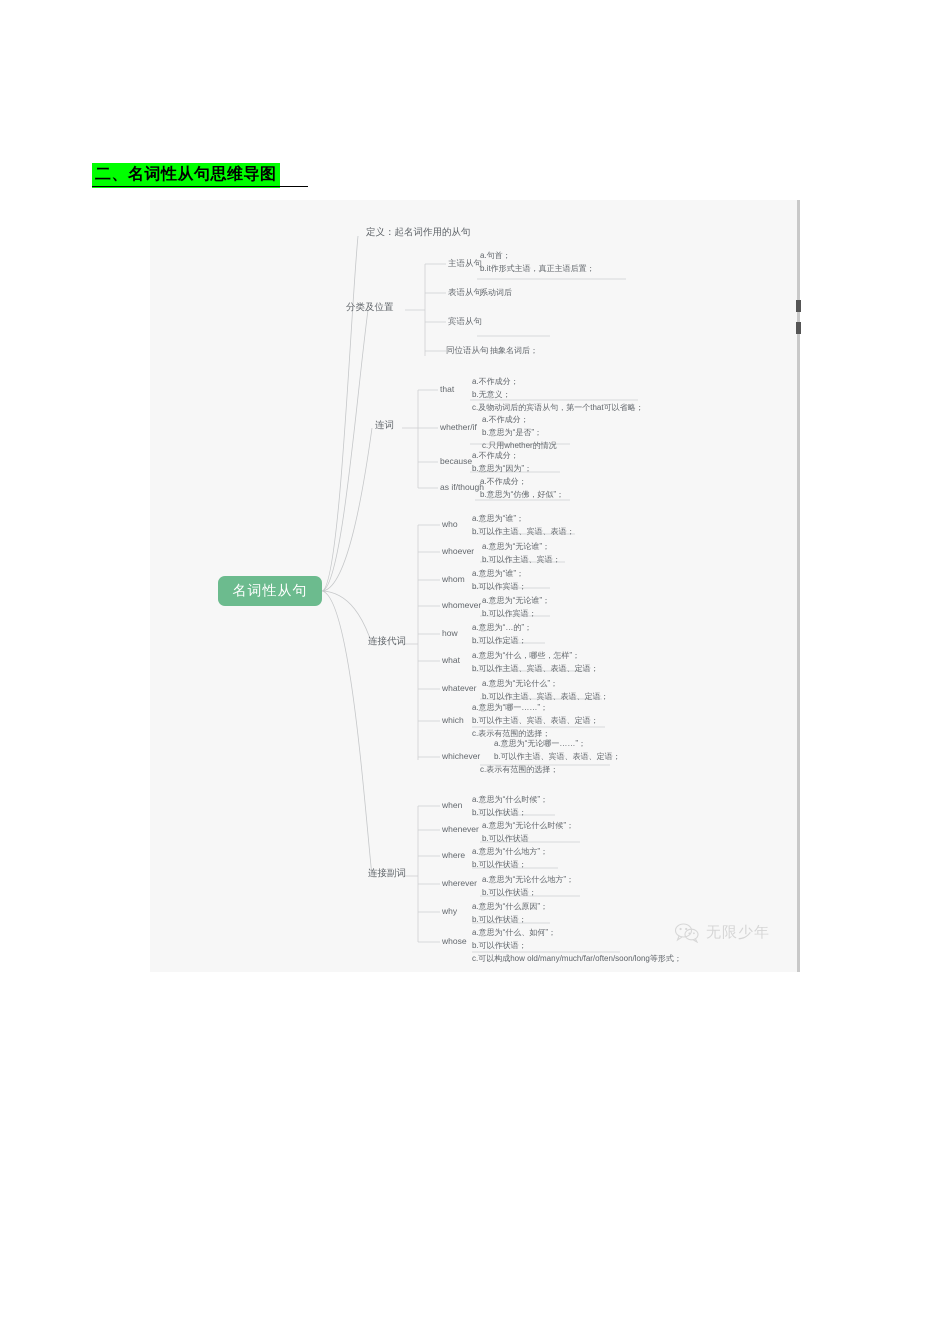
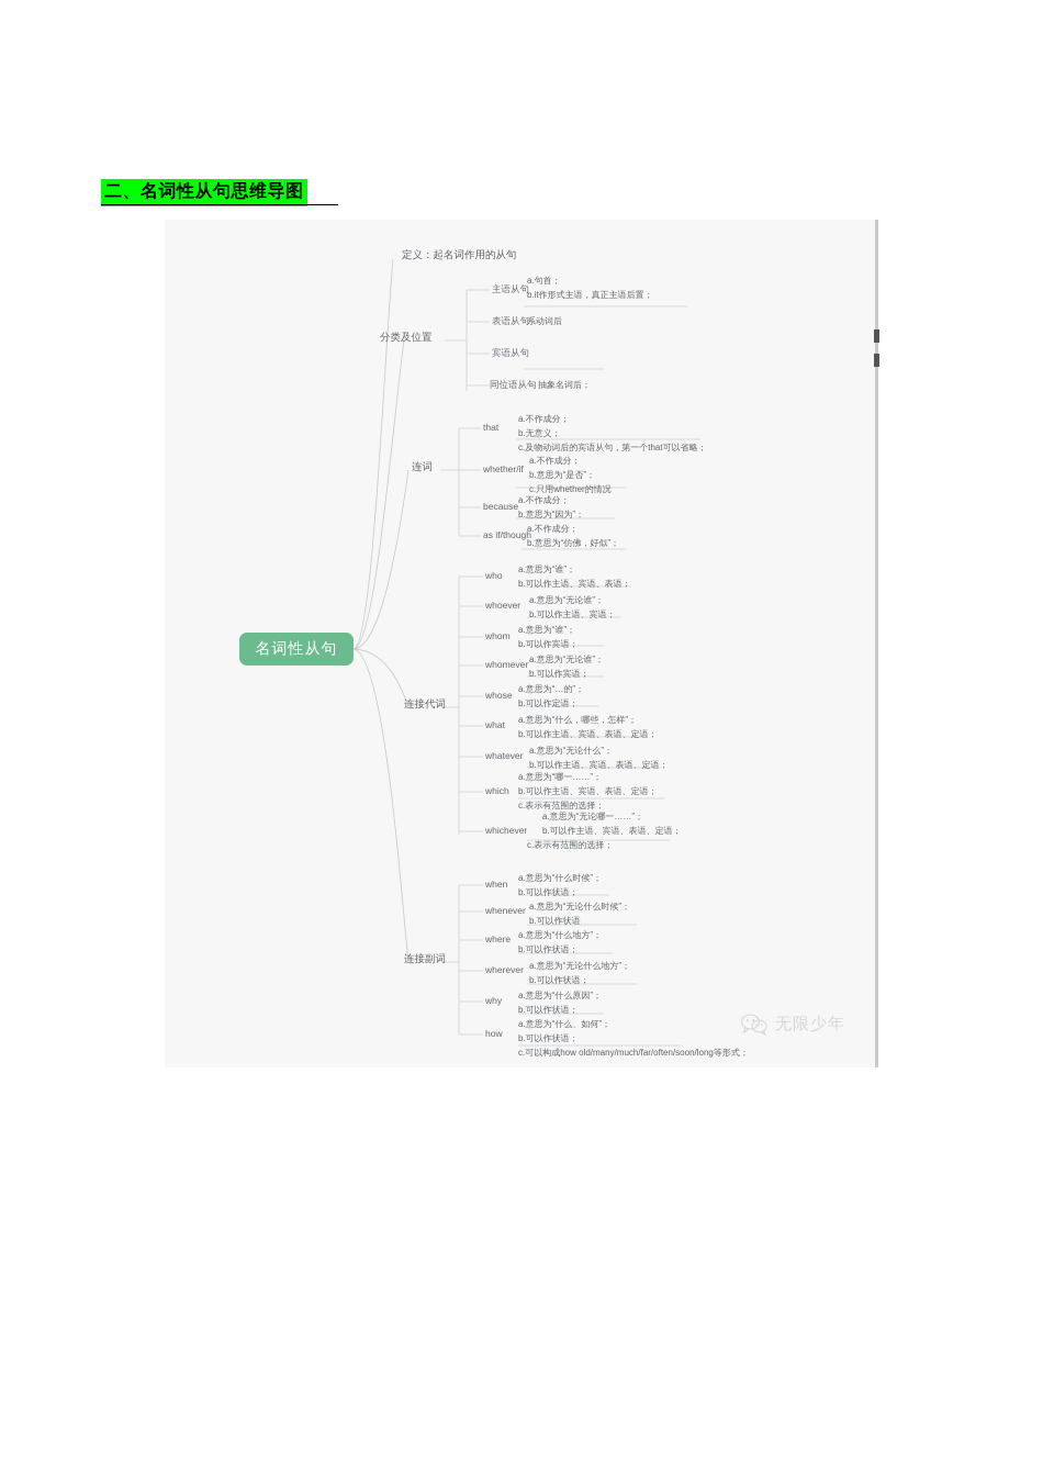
  二、名词性从句思维导图
  名词性从句
  定义：起名词作用的从句
  分类及位置
  主语从句
  a.句首；
  b.it作形式主语，真正主语后置；
  表语从句
  系动词后
  宾语从句
  同位语从句
  抽象名词后；
  连词
  that
  a.不作成分；
  b.无意义；
  c.及物动词后的宾语从句，第一个that可以省略；
  whether/if
  a.不作成分；
  b.意思为“是否”；
  c.只用whether的情况
  because
  a.不作成分；
  b.意思为“因为”；
  as if/though
  a.不作成分；
  b.意思为“仿佛，好似”；
  连接代词
  who
  a.意思为“谁”；
  b.可以作主语、宾语、表语；
  whoever
  a.意思为“无论谁”；
  b.可以作主语、宾语；
  whom
  a.意思为“谁”；
  b.可以作宾语；
  whomever
  a.意思为“无论谁”；
  b.可以作宾语；
- how
+ whose
  a.意思为“…的”；
  b.可以作定语；
  what
  a.意思为“什么，哪些，怎样”；
  b.可以作主语、宾语、表语、定语；
  whatever
  a.意思为“无论什么”；
  b.可以作主语、宾语、表语、定语；
  which
  a.意思为“哪一……”；
  b.可以作主语、宾语、表语、定语；
  c.表示有范围的选择；
  whichever
  a.意思为“无论哪一……”；
  b.可以作主语、宾语、表语、定语；
  c.表示有范围的选择；
  连接副词
  when
  a.意思为“什么时候”；
  b.可以作状语；
  whenever
  a.意思为“无论什么时候”；
  b.可以作状语
  where
  a.意思为“什么地方”；
  b.可以作状语；
  wherever
  a.意思为“无论什么地方”；
  b.可以作状语；
  why
  a.意思为“什么原因”；
  b.可以作状语；
- whose
+ how
  a.意思为“什么、如何”；
  b.可以作状语；
  c.可以构成how old/many/much/far/often/soon/long等形式；
  无限少年
